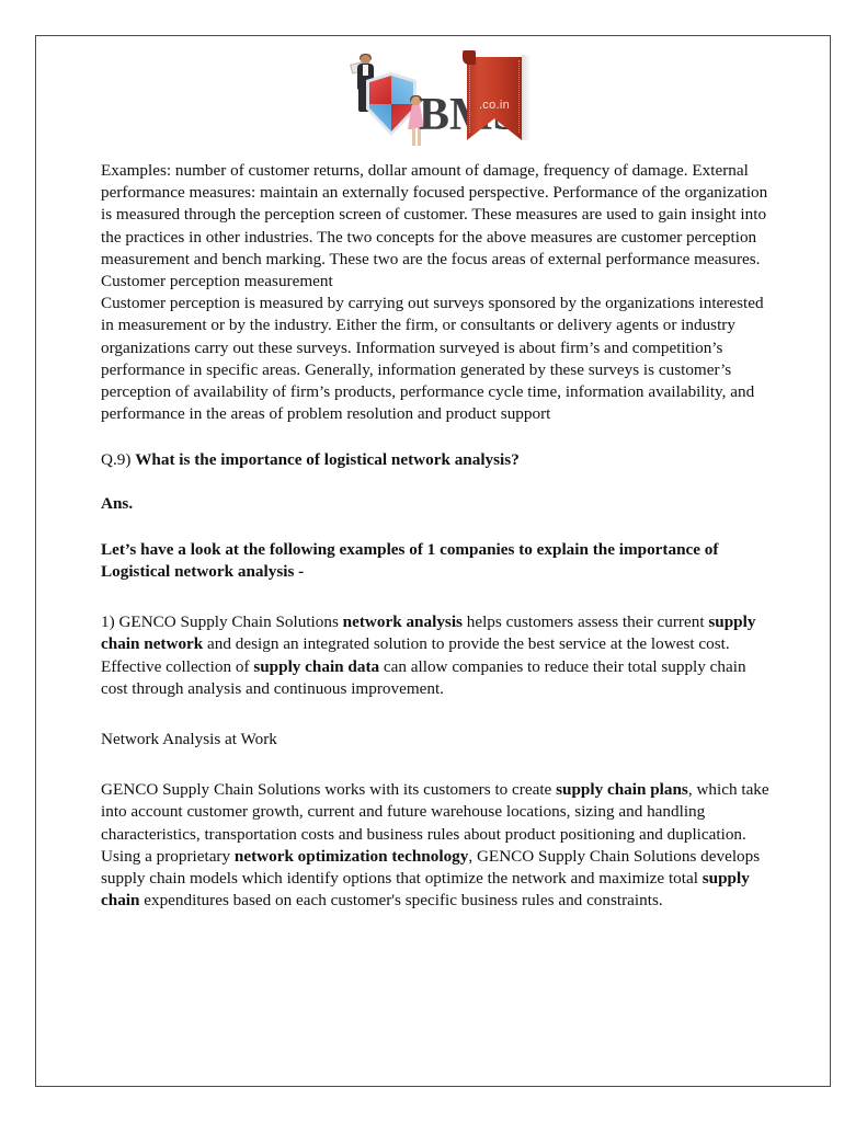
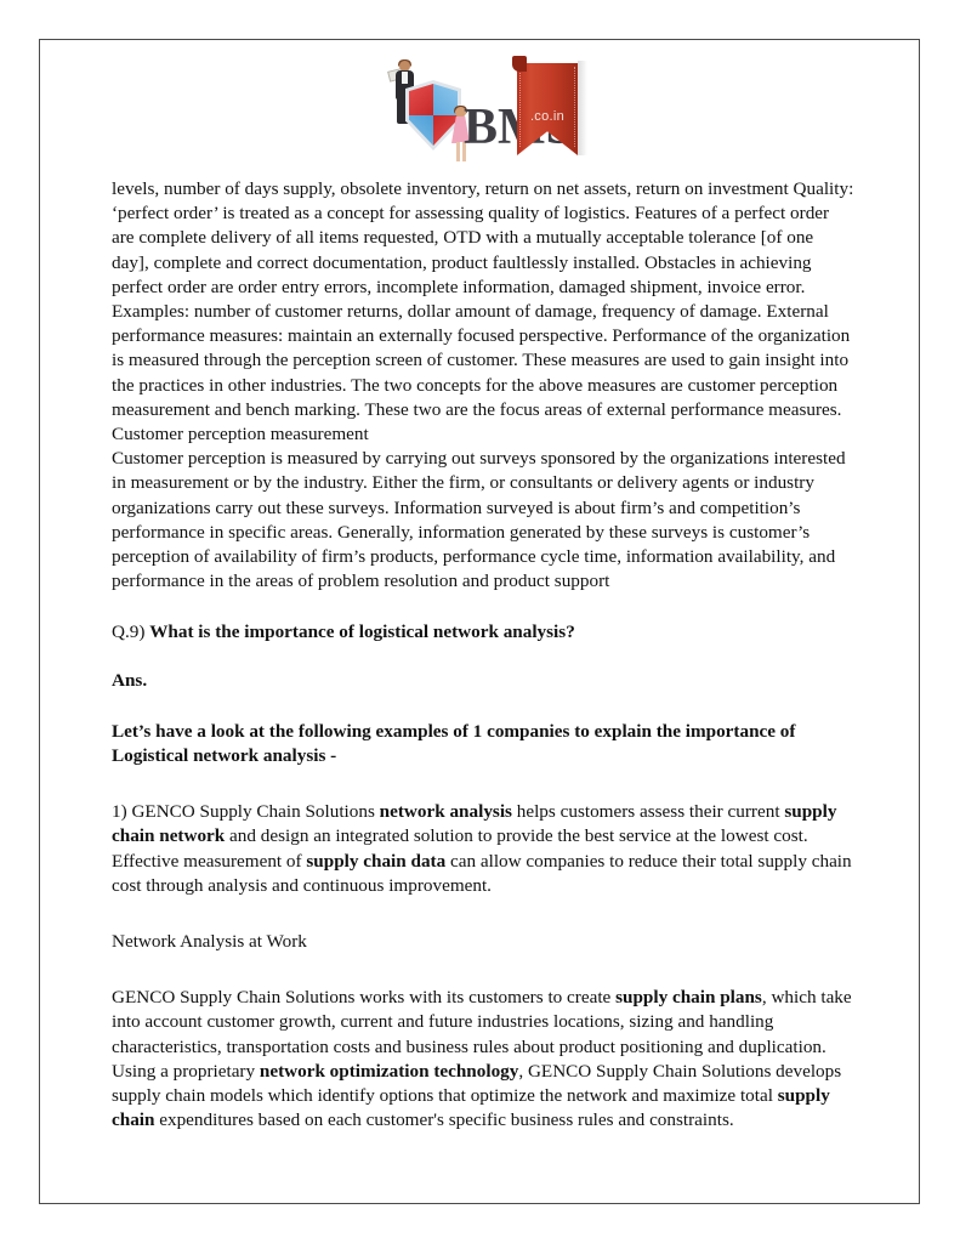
  .co.in
+ levels, number of days supply, obsolete inventory, return on net assets, return on investment Quality: ‘perfect order’ is treated as a concept for assessing quality of logistics. Features of a perfect order are complete delivery of all items requested, OTD with a mutually acceptable tolerance [of one day], complete and correct documentation, product faultlessly installed. Obstacles in achieving perfect order are order entry errors, incomplete information, damaged shipment, invoice error.
  Examples: number of customer returns, dollar amount of damage, frequency of damage. External performance measures: maintain an externally focused perspective. Performance of the organization is measured through the perception screen of customer. These measures are used to gain insight into the practices in other industries. The two concepts for the above measures are customer perception measurement and bench marking. These two are the focus areas of external performance measures.
  Customer perception measurement
  Customer perception is measured by carrying out surveys sponsored by the organizations interested in measurement or by the industry. Either the firm, or consultants or delivery agents or industry organizations carry out these surveys. Information surveyed is about firm’s and competition’s performance in specific areas. Generally, information generated by these surveys is customer’s perception of availability of firm’s products, performance cycle time, information availability, and performance in the areas of problem resolution and product support
  Q.9) What is the importance of logistical network analysis?
  Ans.
  Let’s have a look at the following examples of 1 companies to explain the importance of Logistical network analysis -
- 1) GENCO Supply Chain Solutions network analysis helps customers assess their current supply chain network and design an integrated solution to provide the best service at the lowest cost. Effective collection of supply chain data can allow companies to reduce their total supply chain cost through analysis and continuous improvement.
+ 1) GENCO Supply Chain Solutions network analysis helps customers assess their current supply chain network and design an integrated solution to provide the best service at the lowest cost. Effective measurement of supply chain data can allow companies to reduce their total supply chain cost through analysis and continuous improvement.
  Network Analysis at Work
- GENCO Supply Chain Solutions works with its customers to create supply chain plans, which take into account customer growth, current and future warehouse locations, sizing and handling characteristics, transportation costs and business rules about product positioning and duplication. Using a proprietary network optimization technology, GENCO Supply Chain Solutions develops supply chain models which identify options that optimize the network and maximize total supply chain expenditures based on each customer's specific business rules and constraints.
+ GENCO Supply Chain Solutions works with its customers to create supply chain plans, which take into account customer growth, current and future industries locations, sizing and handling characteristics, transportation costs and business rules about product positioning and duplication. Using a proprietary network optimization technology, GENCO Supply Chain Solutions develops supply chain models which identify options that optimize the network and maximize total supply chain expenditures based on each customer's specific business rules and constraints.
